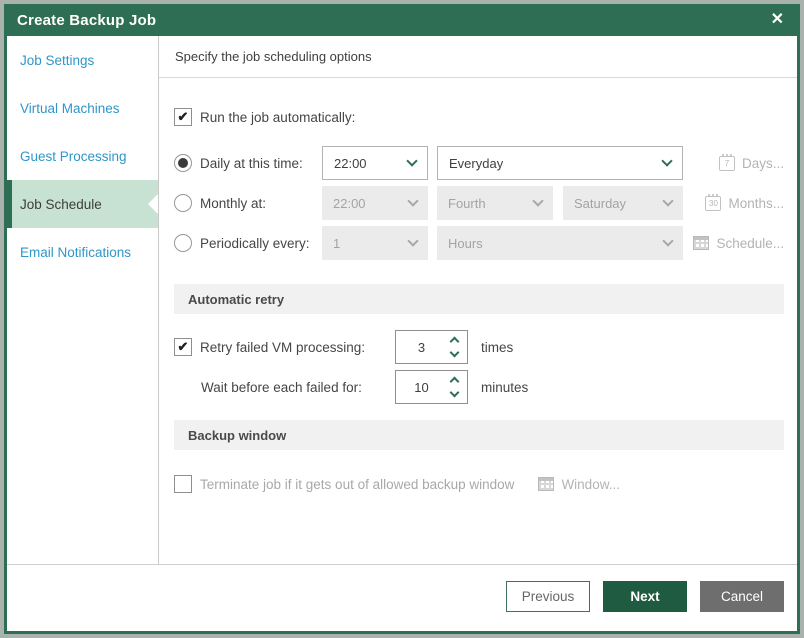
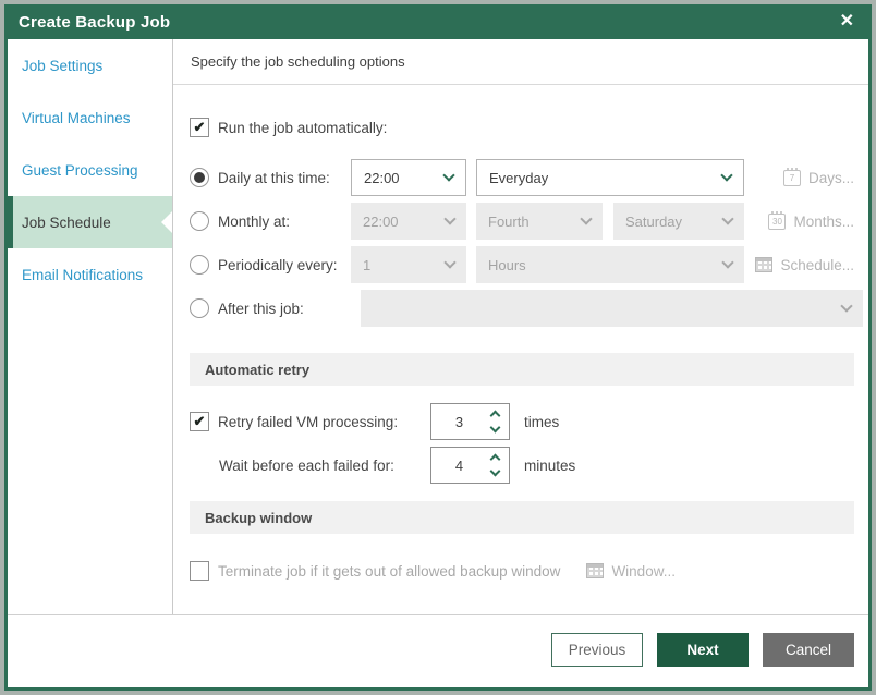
  Create Backup Job
  ✕
  Job Settings
  Virtual Machines
  Guest Processing
  Job Schedule
  Email Notifications
  Specify the job scheduling options
  ✔
  Run the job automatically:
  Daily at this time:
  22:00
  Everyday
  7
  Days...
  Monthly at:
  22:00
  Fourth
  Saturday
  30
  Months...
  Periodically every:
  1
  Hours
  Schedule...
+ After this job:
  Automatic retry
  ✔
  Retry failed VM processing:
  3
  times
  Wait before each failed for:
- 10
+ 4
  minutes
  Backup window
  Terminate job if it gets out of allowed backup window
  Window...
  Previous
  Next
  Cancel
